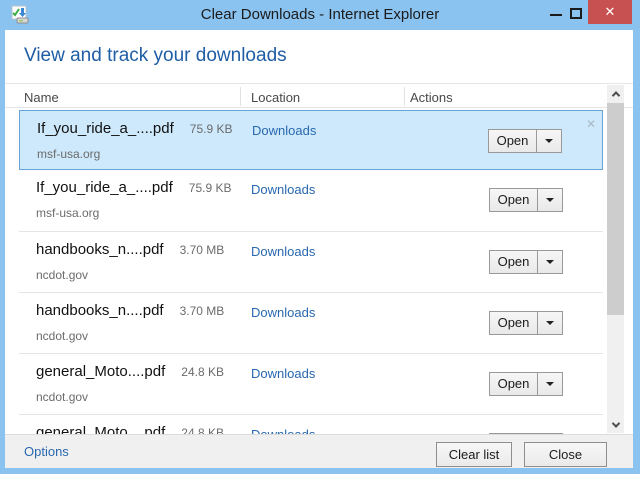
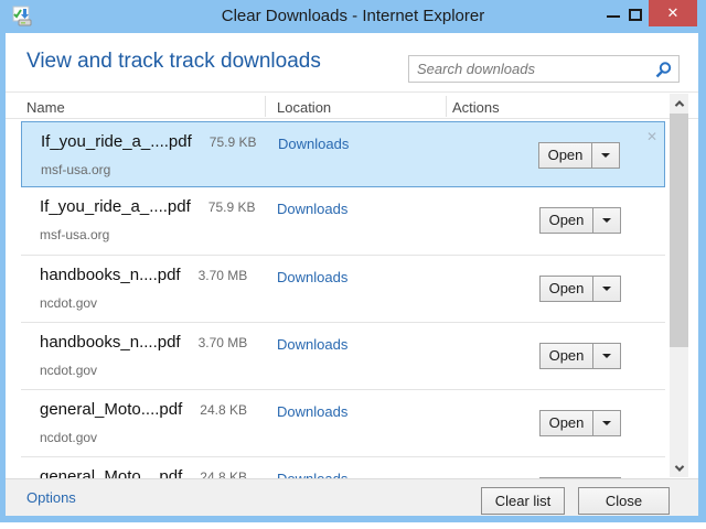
  Clear Downloads - Internet Explorer
  ✕
- View and track your downloads
+ View and track track downloads
+ Search downloads
  Name
  Location
  Actions
  If_you_ride_a_....pdf
  75.9 KB
  Downloads
  msf-usa.org
  Open
  ✕
  If_you_ride_a_....pdf
  75.9 KB
  Downloads
  msf-usa.org
  Open
  handbooks_n....pdf
  3.70 MB
  Downloads
  ncdot.gov
  Open
  handbooks_n....pdf
  3.70 MB
  Downloads
  ncdot.gov
  Open
  general_Moto....pdf
  24.8 KB
  Downloads
  ncdot.gov
  Open
  general_Moto....pdf
  24.8 KB
  Options
  Clear list
  Close
